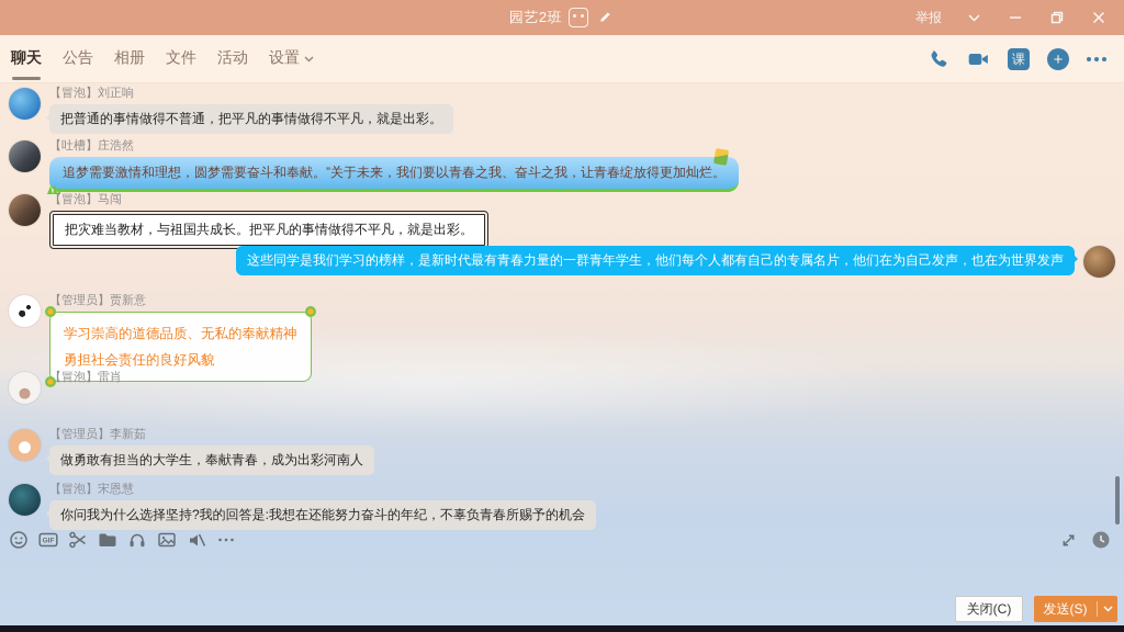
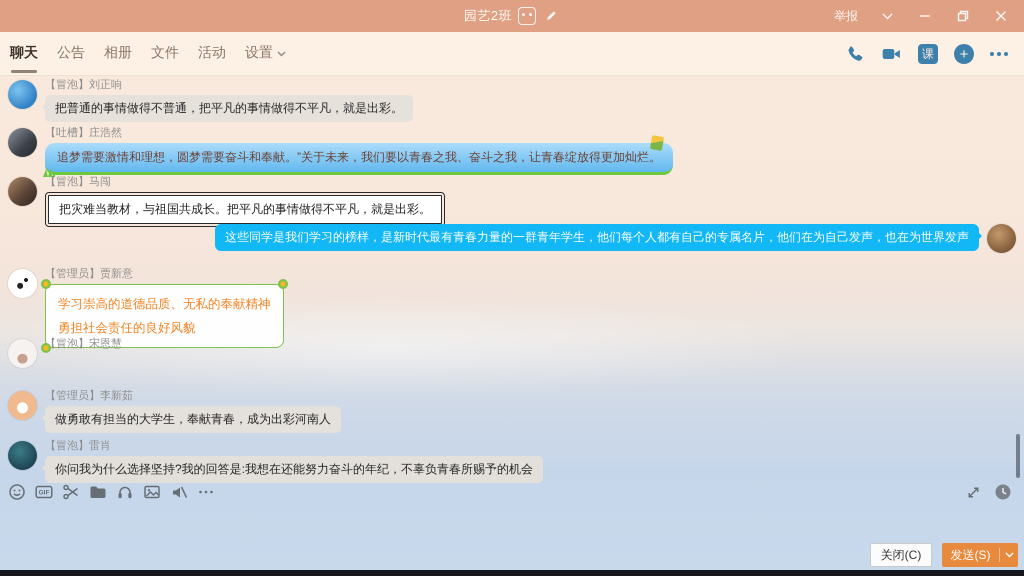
  园艺2班
  举报
  聊天
  公告
  相册
  文件
  活动
  设置
  课
  +
  【冒泡】刘正响
  把普通的事情做得不普通，把平凡的事情做得不平凡，就是出彩。
  【吐槽】庄浩然
  追梦需要激情和理想，圆梦需要奋斗和奉献。”关于未来，我们要以青春之我、奋斗之我，让青春绽放得更加灿烂。
  【冒泡】马闯
  把灾难当教材，与祖国共成长。把平凡的事情做得不平凡，就是出彩。
  这些同学是我们学习的榜样，是新时代最有青春力量的一群青年学生，他们每个人都有自己的专属名片，他们在为自己发声，也在为世界发声
  【管理员】贾新意
  学习崇高的道德品质、无私的奉献精神
  勇担社会责任的良好风貌
- 【冒泡】雷肖
+ 【冒泡】宋恩慧
  【管理员】李新茹
  做勇敢有担当的大学生，奉献青春，成为出彩河南人
- 【冒泡】宋恩慧
+ 【冒泡】雷肖
  你问我为什么选择坚持?我的回答是:我想在还能努力奋斗的年纪，不辜负青春所赐予的机会
  关闭(C)
  发送(S)
